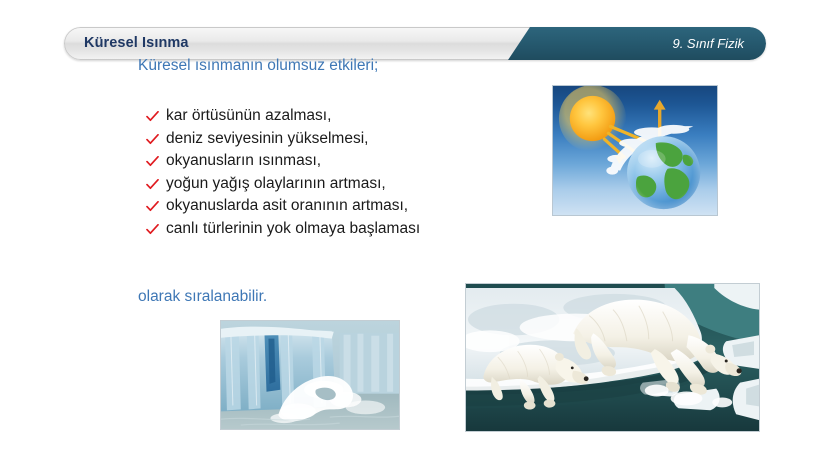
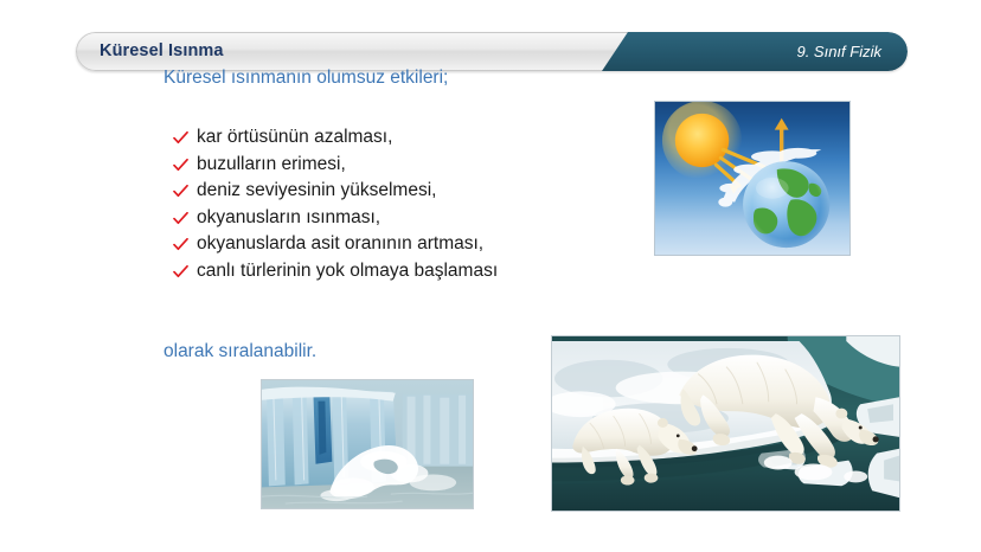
  Küresel Isınma
  9. Sınıf Fizik
  Küresel ısınmanın olumsuz etkileri;
  kar örtüsünün azalması,
+ buzulların erimesi,
  deniz seviyesinin yükselmesi,
  okyanusların ısınması,
- yoğun yağış olaylarının artması,
  okyanuslarda asit oranının artması,
  canlı türlerinin yok olmaya başlaması
  olarak sıralanabilir.
